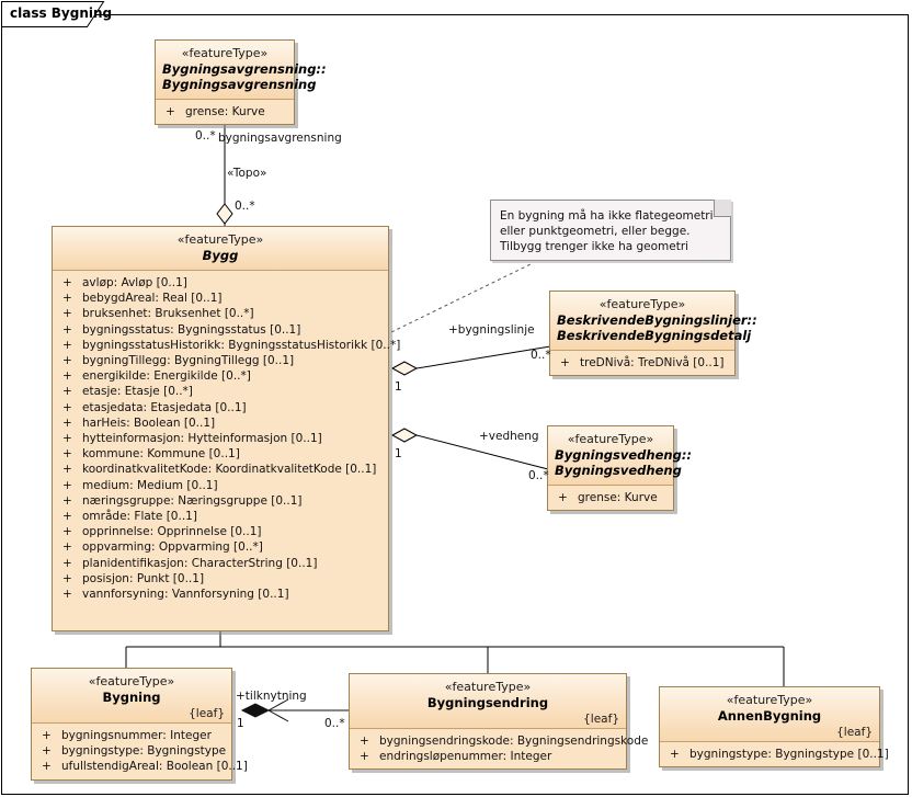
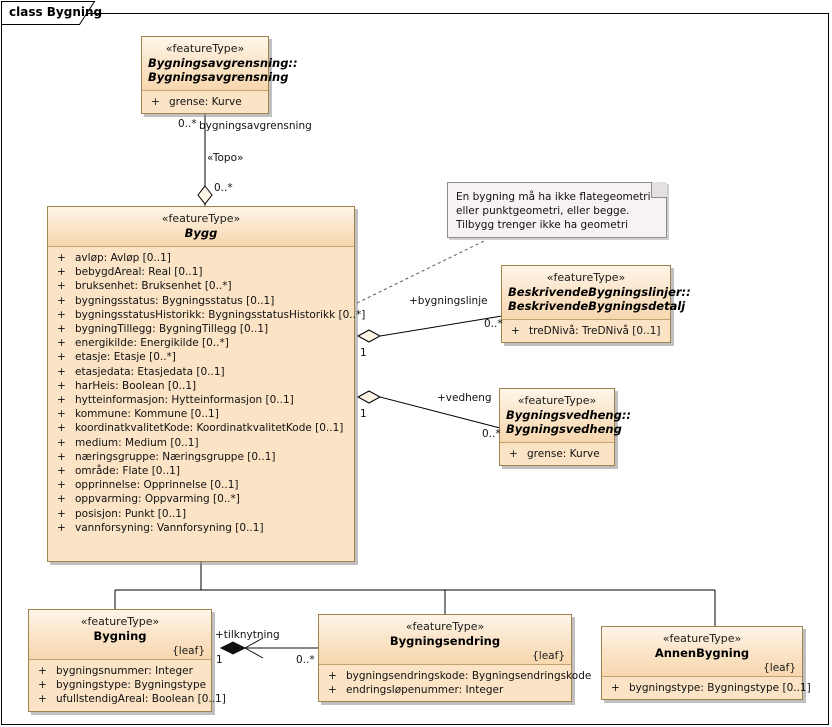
  class Bygning
  «featureType»
  Bygningsavgrensning::
  Bygningsavgrensning
  + grense: Kurve
  0..*
  bygningsavgrensning
  «Topo»
  0..*
  «featureType»
  Bygg
  + avløp: Avløp [0..1]
  + bebygdAreal: Real [0..1]
  + bruksenhet: Bruksenhet [0..*]
  + bygningsstatus: Bygningsstatus [0..1]
  + bygningsstatusHistorikk: BygningsstatusHistorikk [0..*]
  + bygningTillegg: BygningTillegg [0..1]
  + energikilde: Energikilde [0..*]
  + etasje: Etasje [0..*]
  + etasjedata: Etasjedata [0..1]
  + harHeis: Boolean [0..1]
  + hytteinformasjon: Hytteinformasjon [0..1]
  + kommune: Kommune [0..1]
  + koordinatkvalitetKode: KoordinatkvalitetKode [0..1]
  + medium: Medium [0..1]
  + næringsgruppe: Næringsgruppe [0..1]
  + område: Flate [0..1]
  + opprinnelse: Opprinnelse [0..1]
  + oppvarming: Oppvarming [0..*]
- + planidentifikasjon: CharacterString [0..1]
  + posisjon: Punkt [0..1]
  + vannforsyning: Vannforsyning [0..1]
  En bygning må ha ikke flategeometri eller punktgeometri, eller begge. Tilbygg trenger ikke ha geometri
  «featureType»
  BeskrivendeBygningslinjer::
  BeskrivendeBygningsdetalj
  + treDNivå: TreDNivå [0..1]
  +bygningslinje
  1
  0..*
  «featureType»
  Bygningsvedheng::
  Bygningsvedheng
  + grense: Kurve
  +vedheng
  1
  0..*
  «featureType»
  Bygning
  {leaf}
  + bygningsnummer: Integer
  + bygningstype: Bygningstype
  + ufullstendigAreal: Boolean [0..1]
  +tilknytning
  1
  0..*
  «featureType»
  Bygningsendring
  {leaf}
  + bygningsendringskode: Bygningsendringskode
  + endringsløpenummer: Integer
  «featureType»
  AnnenBygning
  {leaf}
  + bygningstype: Bygningstype [0..1]
